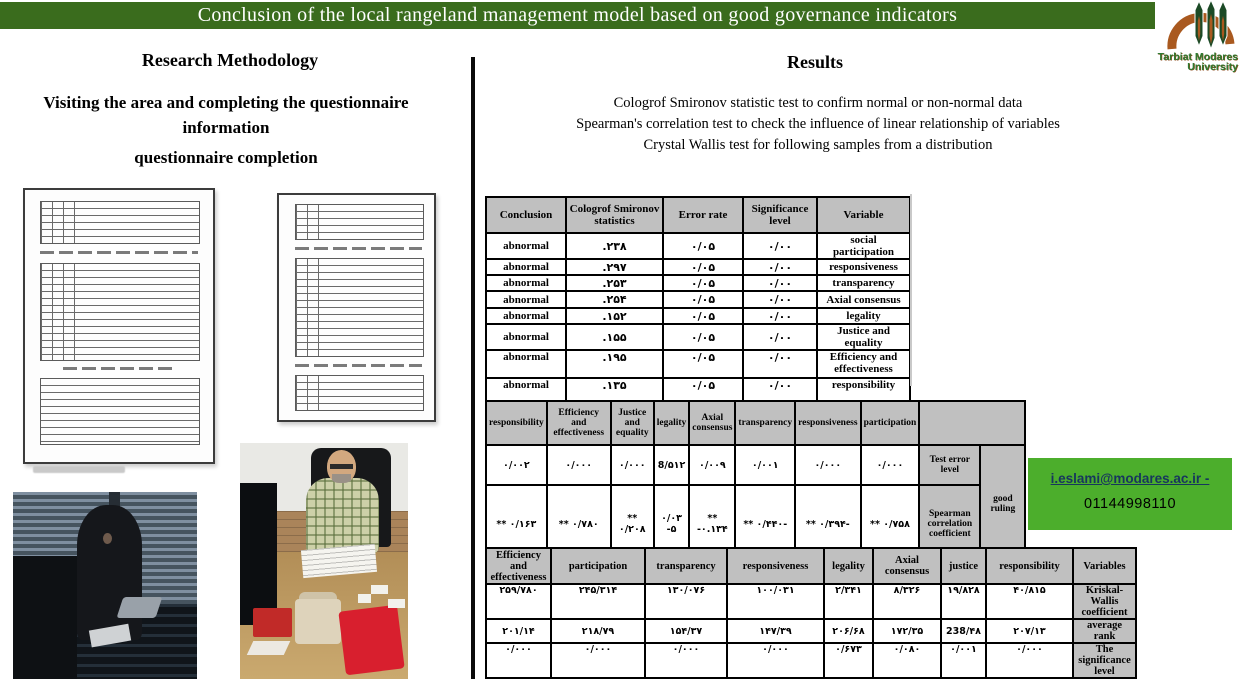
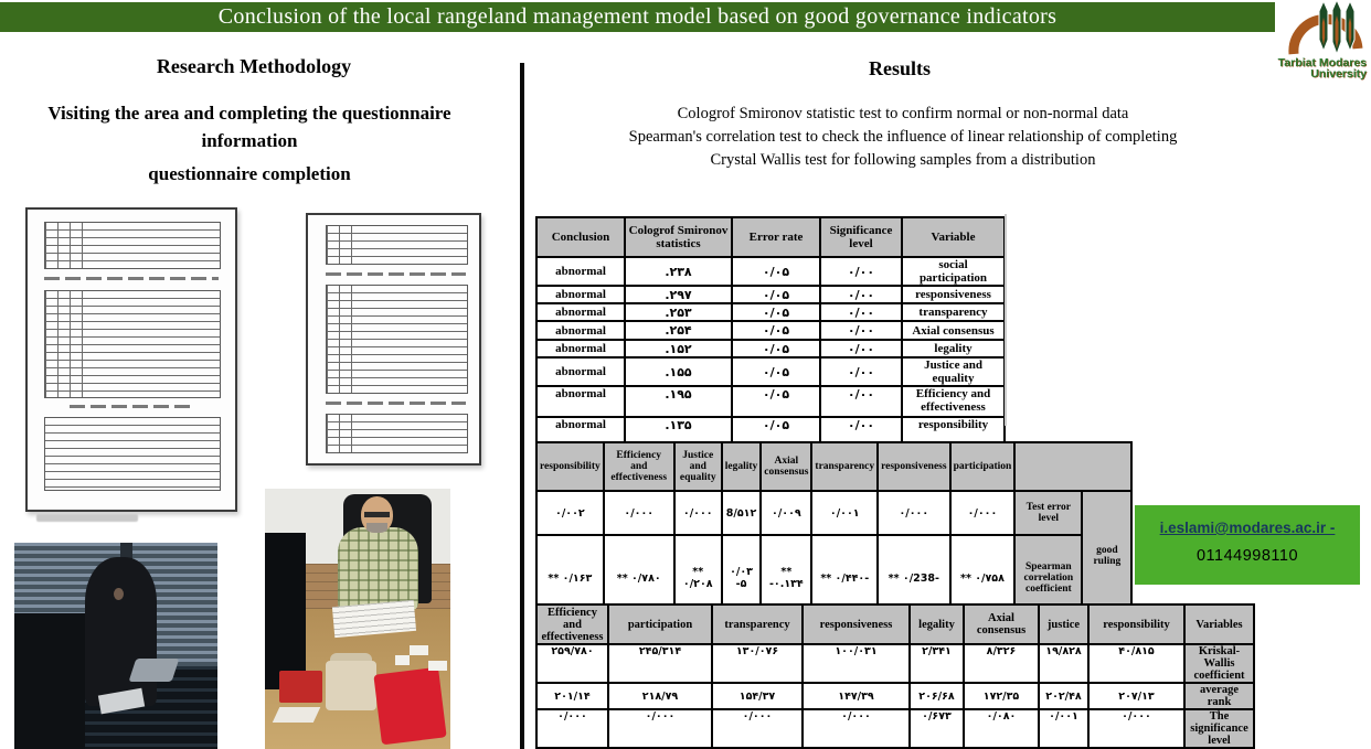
  Conclusion of the local rangeland management model based on good governance indicators
  Tarbiat Modares
  University
  Research Methodology
  Visiting the area and completing the questionnaire information
  questionnaire completion
  Results
  Cologrof Smironov statistic test to confirm normal or non-normal data
- Spearman's correlation test to check the influence of linear relationship of variables
+ Spearman's correlation test to check the influence of linear relationship of completing
  Crystal Wallis test for following samples from a distribution
  Conclusion	Cologrof Smironov statistics	Error rate	Significance level	Variable
  abnormal	.۲۳۸	۰/۰۵	۰/۰۰	social participation
  abnormal	.۲۹۷	۰/۰۵	۰/۰۰	responsiveness
  abnormal	.۲۵۳	۰/۰۵	۰/۰۰	transparency
  abnormal	.۲۵۴	۰/۰۵	۰/۰۰	Axial consensus
  abnormal	.۱۵۲	۰/۰۵	۰/۰۰	legality
  abnormal	.۱۵۵	۰/۰۵	۰/۰۰	Justice and equality
  abnormal	.۱۹۵	۰/۰۵	۰/۰۰	Efficiency and effectiveness
  abnormal	.۱۳۵	۰/۰۵	۰/۰۰	responsibility
  responsibility	Efficiency and effectiveness	Justice and equality	legality	Axial consensus	transparency	responsiveness	participation
  ۰/۰۰۲	۰/۰۰۰	۰/۰۰۰	8/۵۱۲	۰/۰۰۹	۰/۰۰۱	۰/۰۰۰	۰/۰۰۰	Test error level	good ruling
- ** ۰/۱۶۳	** ۰/۷۸۰	** ۰/۲۰۸	۰/۰۳ -۵	** -۰.۱۳۴	** ۰/۴۴۰-	** ۰/۳۹۴-	** ۰/۷۵۸	Spearman correlation coefficient
+ ** ۰/۱۶۳	** ۰/۷۸۰	** ۰/۲۰۸	۰/۰۳ -۵	** -۰.۱۳۴	** ۰/۴۴۰-	** ۰/238-	** ۰/۷۵۸	Spearman correlation coefficient
  Efficiency and effectiveness	participation	transparency	responsiveness	legality	Axial consensus	justice	responsibility	Variables
  ۲۵۹/۷۸۰	۲۴۵/۳۱۴	۱۳۰/۰۷۶	۱۰۰/۰۳۱	۲/۳۴۱	۸/۳۲۶	۱۹/۸۲۸	۴۰/۸۱۵	Kriskal-Wallis coefficient
- ۲۰۱/۱۴	۲۱۸/۷۹	۱۵۴/۳۷	۱۴۷/۳۹	۲۰۶/۶۸	۱۷۲/۳۵	238/۴۸	۲۰۷/۱۳	average rank
+ ۲۰۱/۱۴	۲۱۸/۷۹	۱۵۴/۳۷	۱۴۷/۳۹	۲۰۶/۶۸	۱۷۲/۳۵	۲۰۲/۴۸	۲۰۷/۱۳	average rank
  ۰/۰۰۰	۰/۰۰۰	۰/۰۰۰	۰/۰۰۰	۰/۶۷۳	۰/۰۸۰	۰/۰۰۱	۰/۰۰۰	The significance level
  i.eslami@modares.ac.ir -
  01144998110
